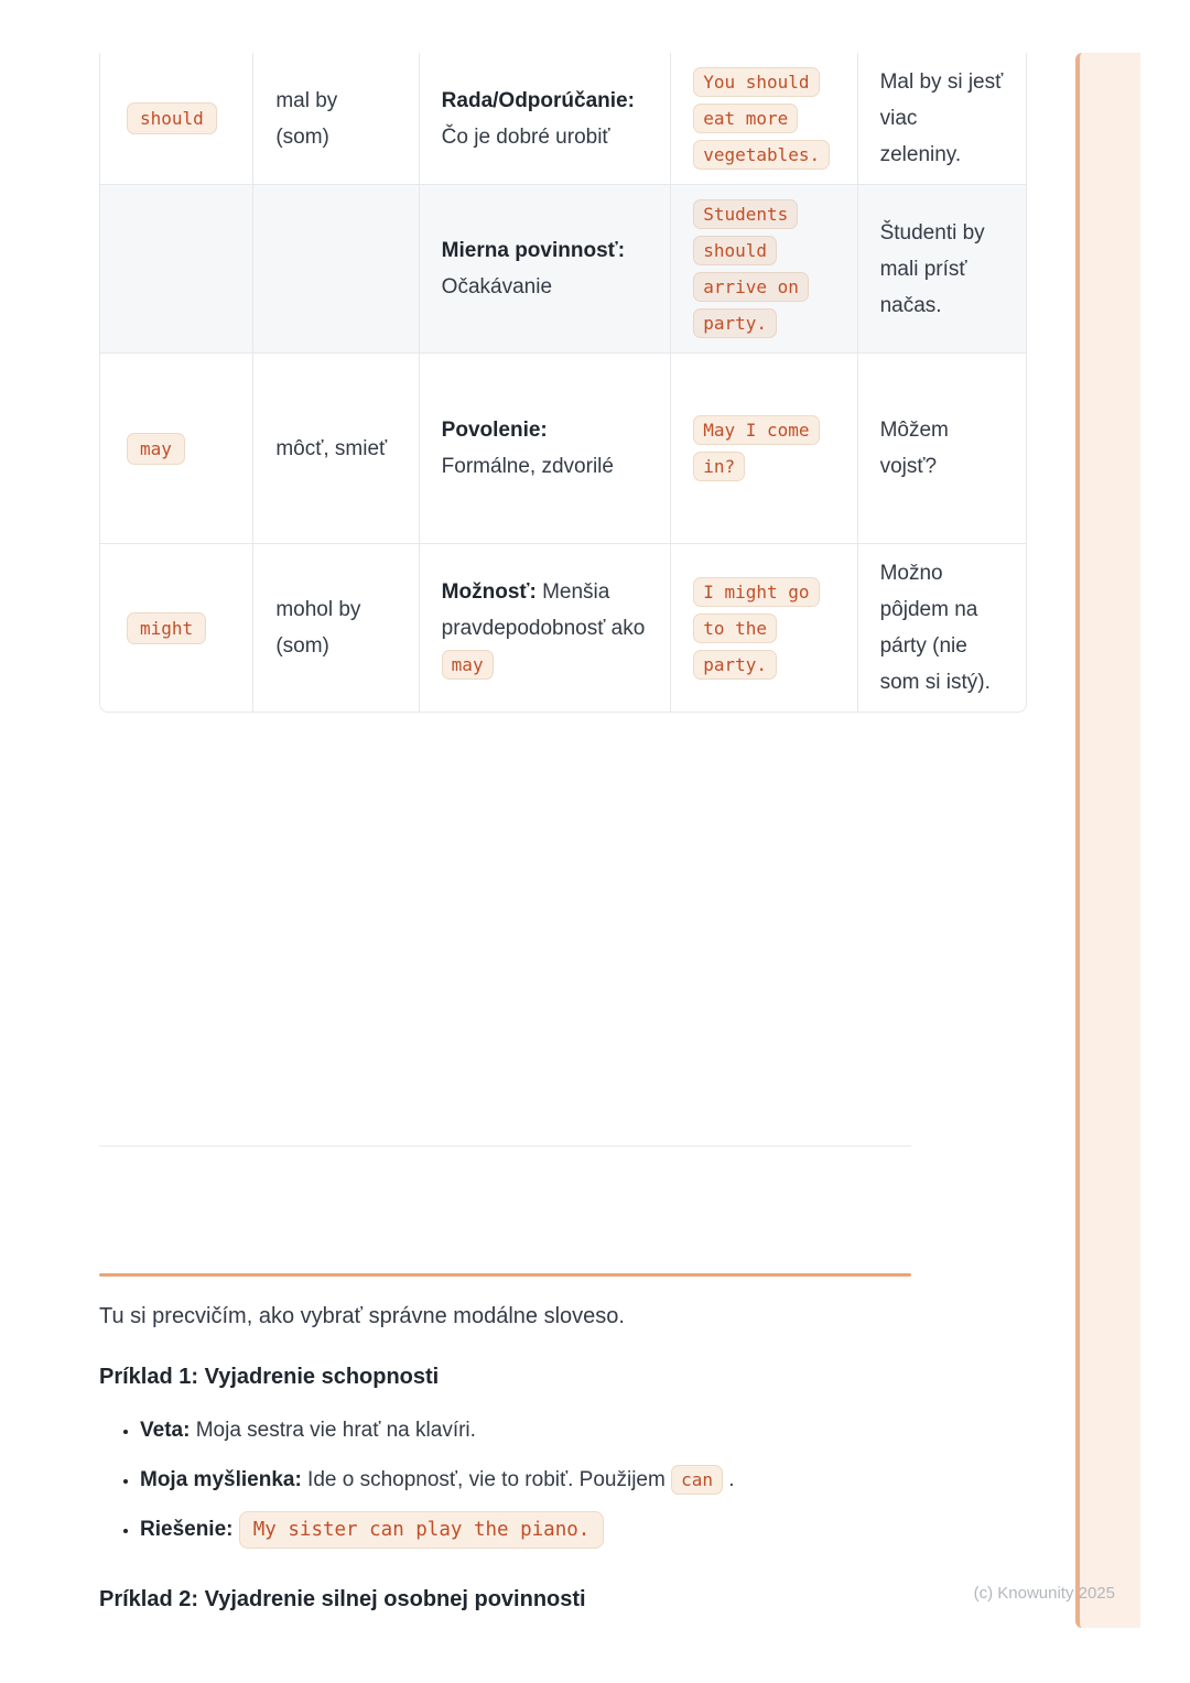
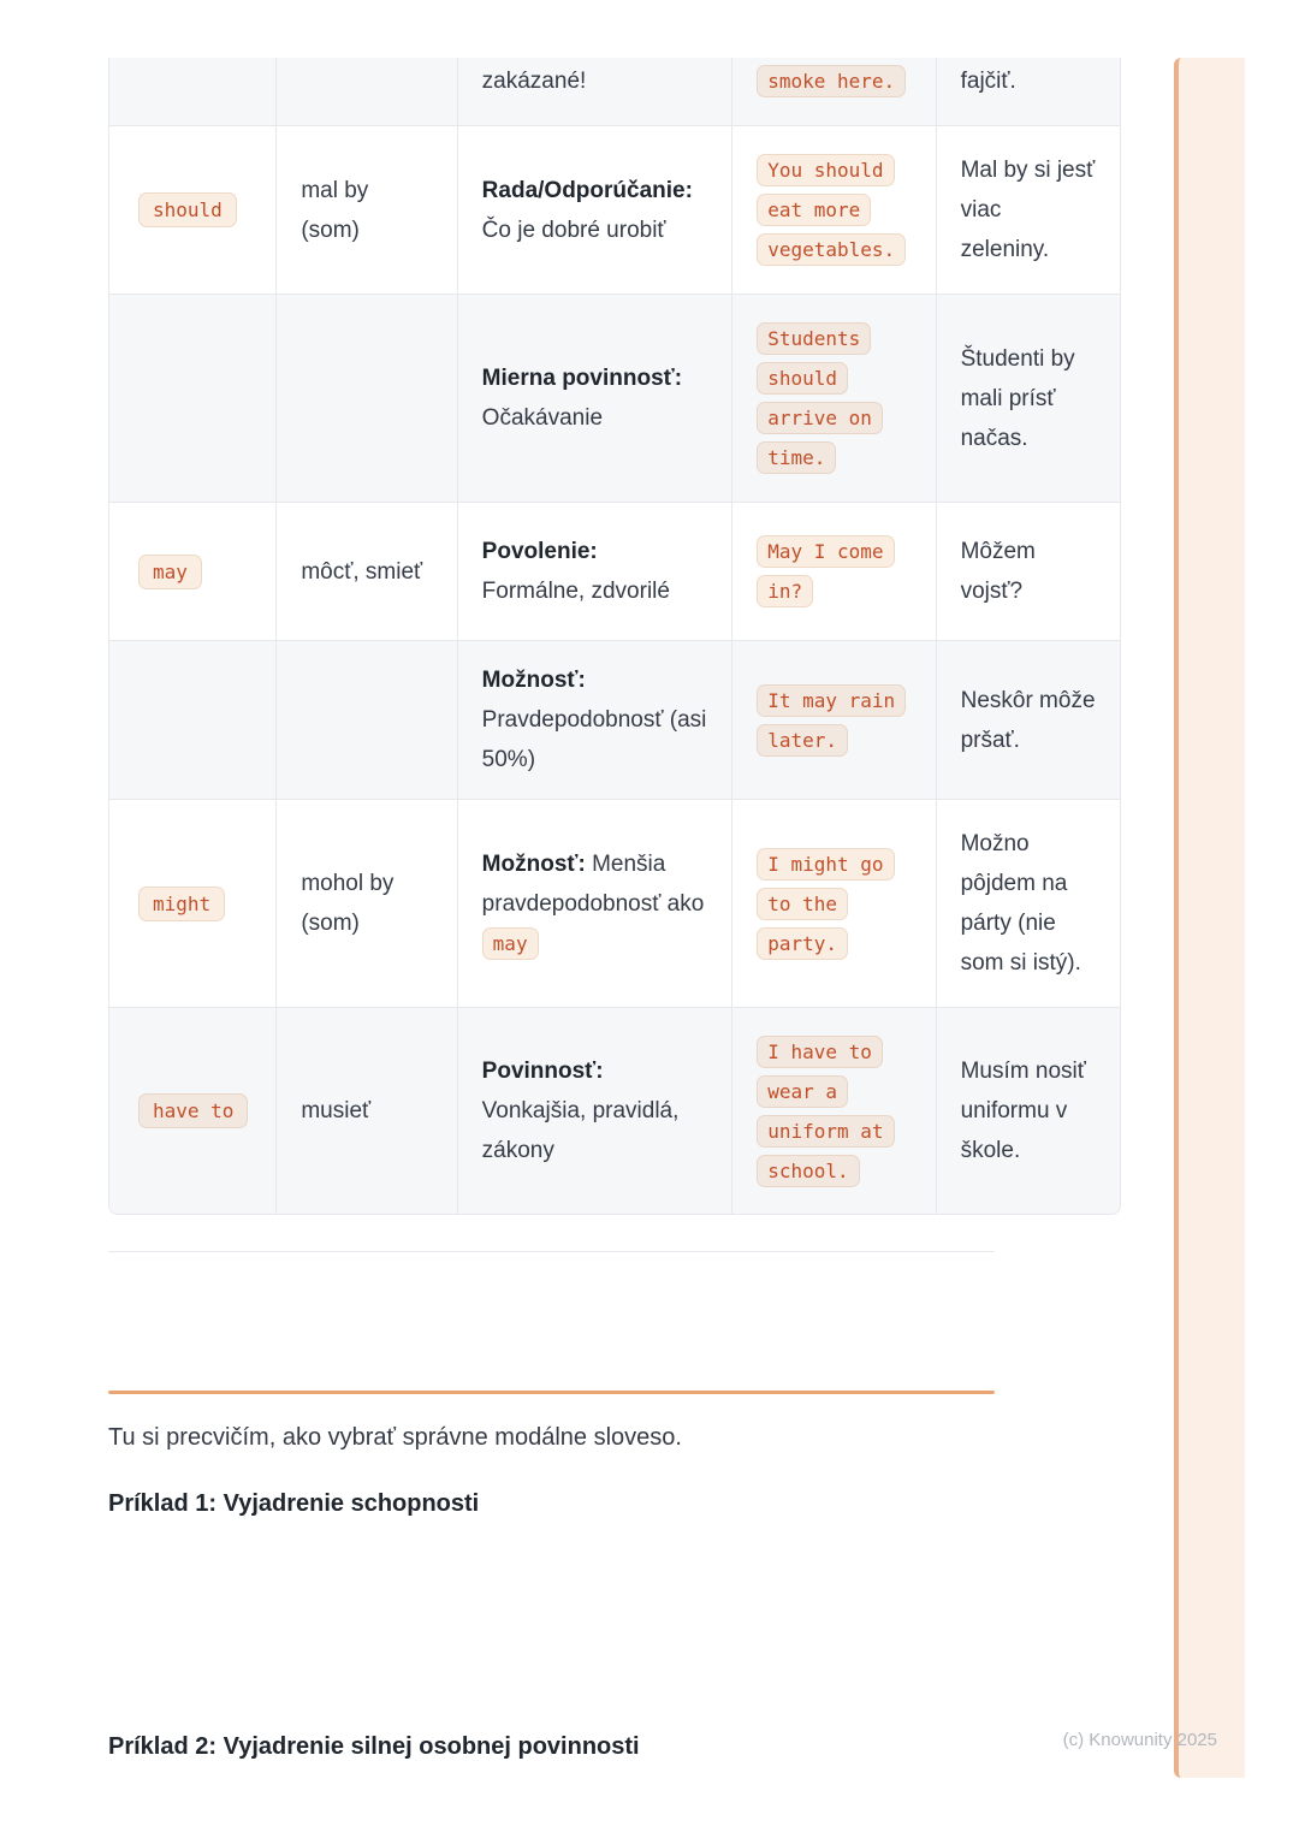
+ 		zakázané!	smoke here.	fajčiť.
  should	mal by (som)	Rada/Odporúčanie:Čo je dobré urobiť	You should eat more vegetables.	Mal by si jesť viac zeleniny.
- 		Mierna povinnosť:Očakávanie	Students should arrive on party.	Študenti by mali prísť načas.
+ 		Mierna povinnosť:Očakávanie	Students should arrive on time.	Študenti by mali prísť načas.
  may	môcť, smieť	Povolenie:Formálne, zdvorilé	May I come in?	Môžem vojsť?
+ 		Možnosť:Pravdepodobnosť (asi 50%)	It may rain later.	Neskôr môže pršať.
  might	mohol by (som)	Možnosť: Menšia pravdepodobnosť ako may	I might go to the party.	Možno pôjdem na párty (nie som si istý).
+ have to	musieť	Povinnosť:Vonkajšia, pravidlá, zákony	I have to wear a uniform at school.	Musím nosiť uniformu v škole.
  Tu si precvičím, ako vybrať správne modálne sloveso.
  Príklad 1: Vyjadrenie schopnosti
- Veta: Moja sestra vie hrať na klavíri.
- Moja myšlienka: Ide o schopnosť, vie to robiť. Použijem can .
- Riešenie: My sister can play the piano.
  Príklad 2: Vyjadrenie silnej osobnej povinnosti
  (c) Knowunity 2025
